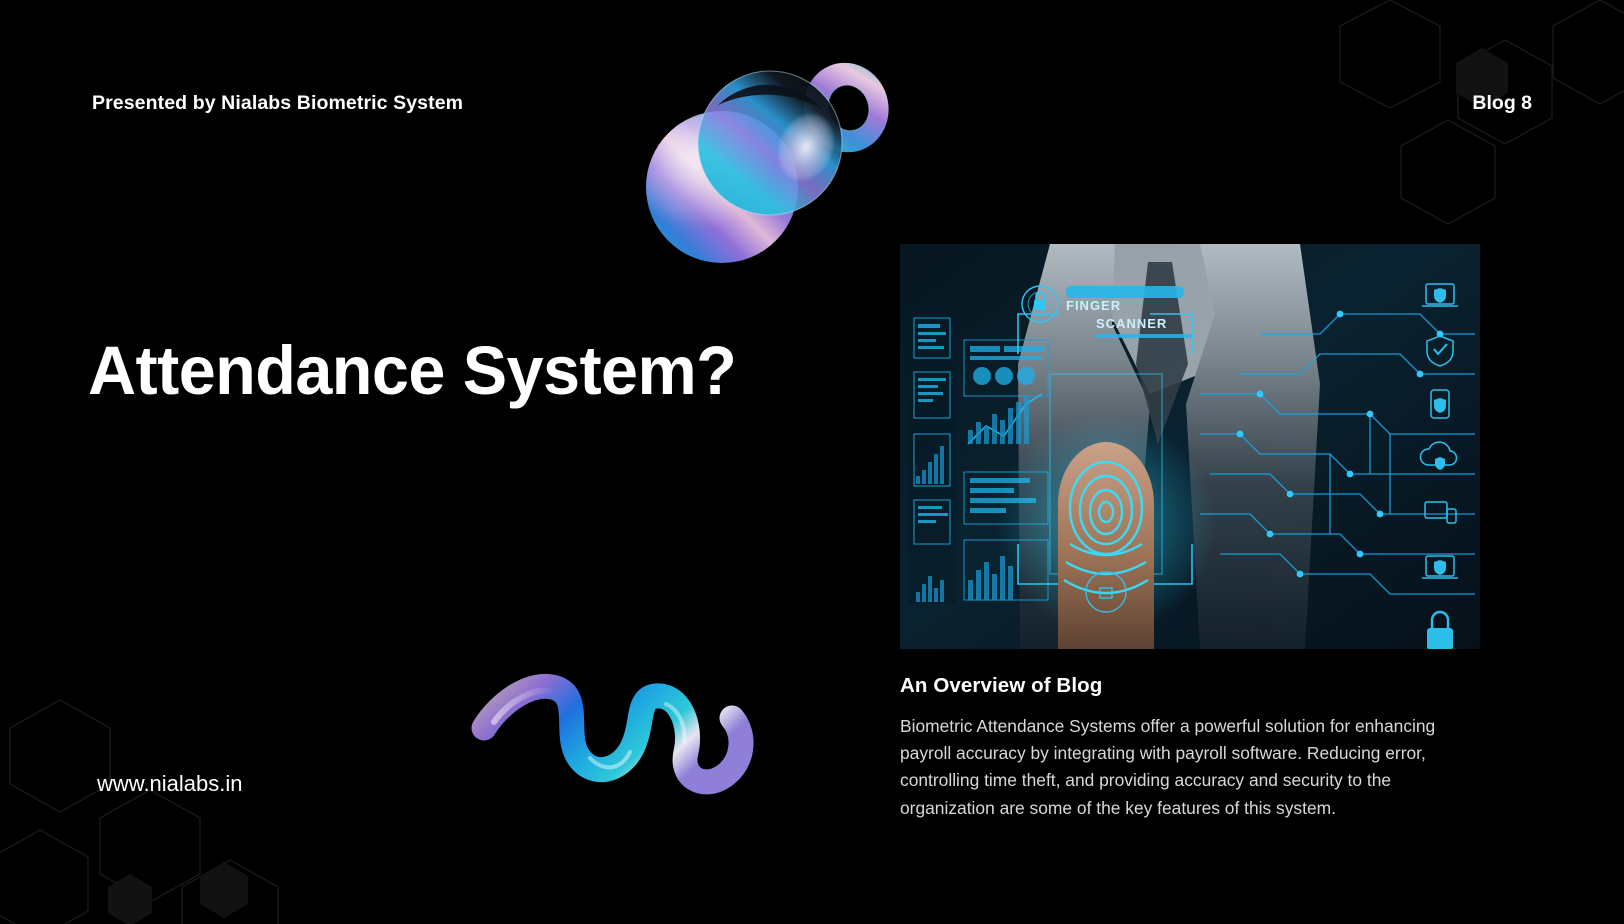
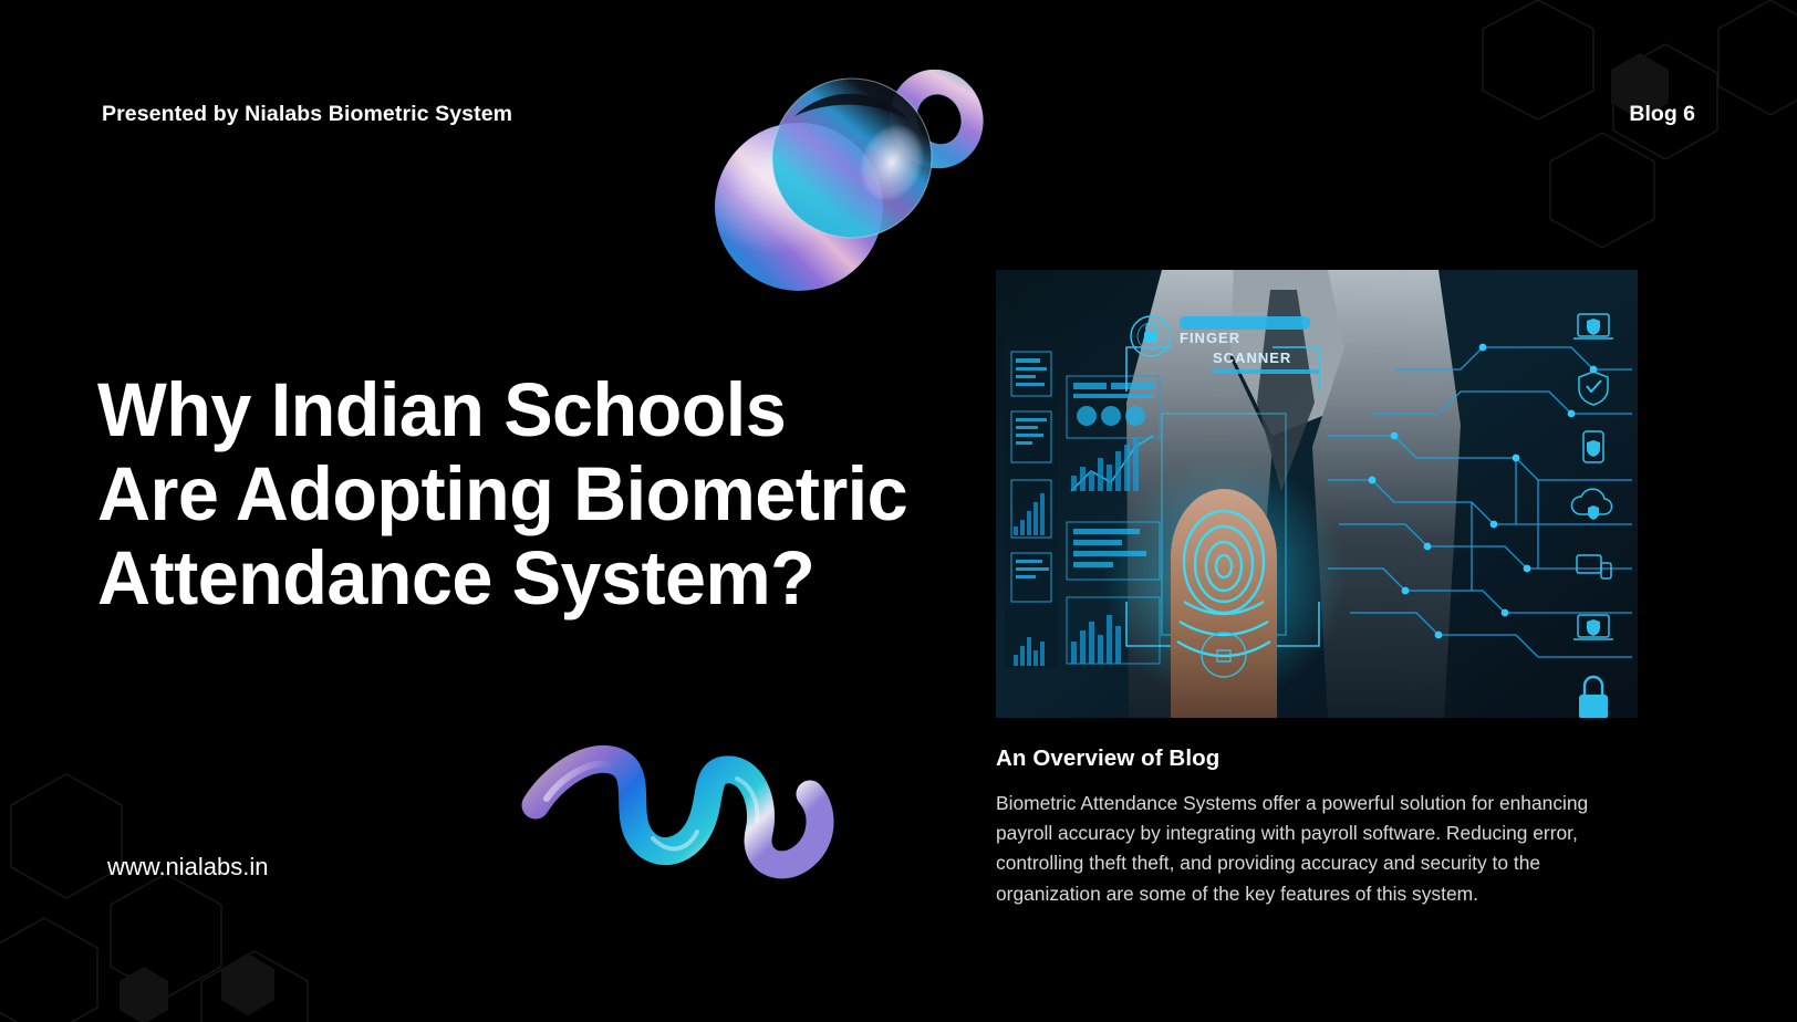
  Presented by Nialabs Biometric System
- Blog 8
+ Blog 6
+ Why Indian Schools
+ Are Adopting Biometric
  Attendance System?
  www.nialabs.in
  FINGER
  SCANNER
  An Overview of Blog
- Biometric Attendance Systems offer a powerful solution for enhancing payroll accuracy by integrating with payroll software. Reducing error, controlling time theft, and providing accuracy and security to the organization are some of the key features of this system.
+ Biometric Attendance Systems offer a powerful solution for enhancing payroll accuracy by integrating with payroll software. Reducing error, controlling theft theft, and providing accuracy and security to the organization are some of the key features of this system.
